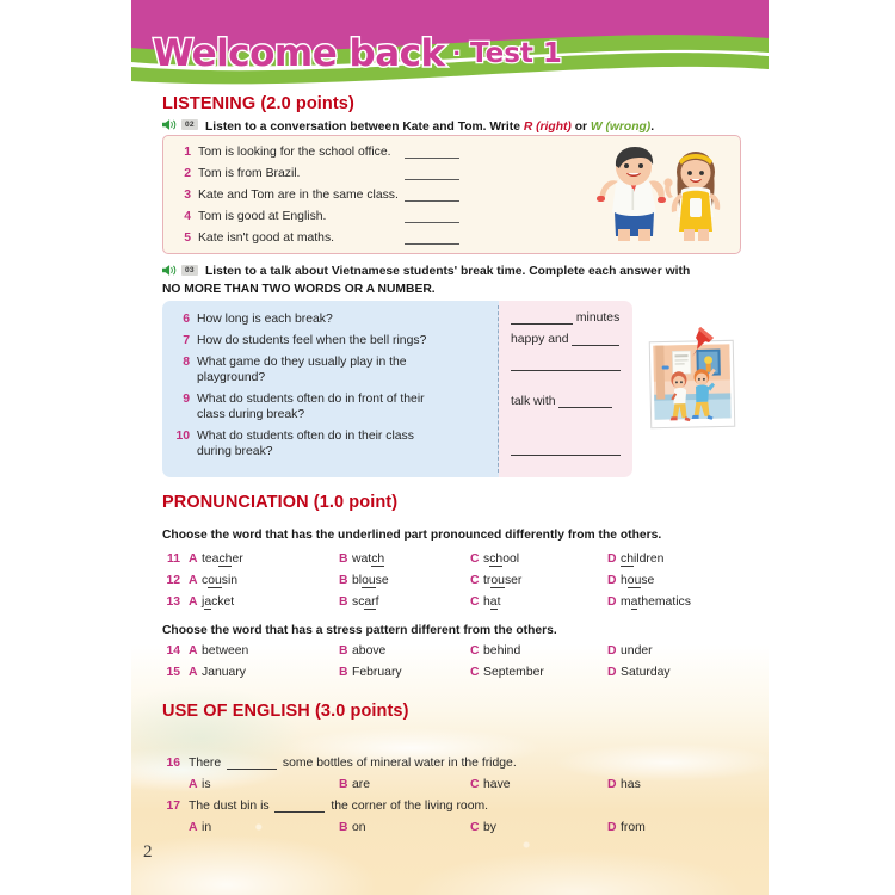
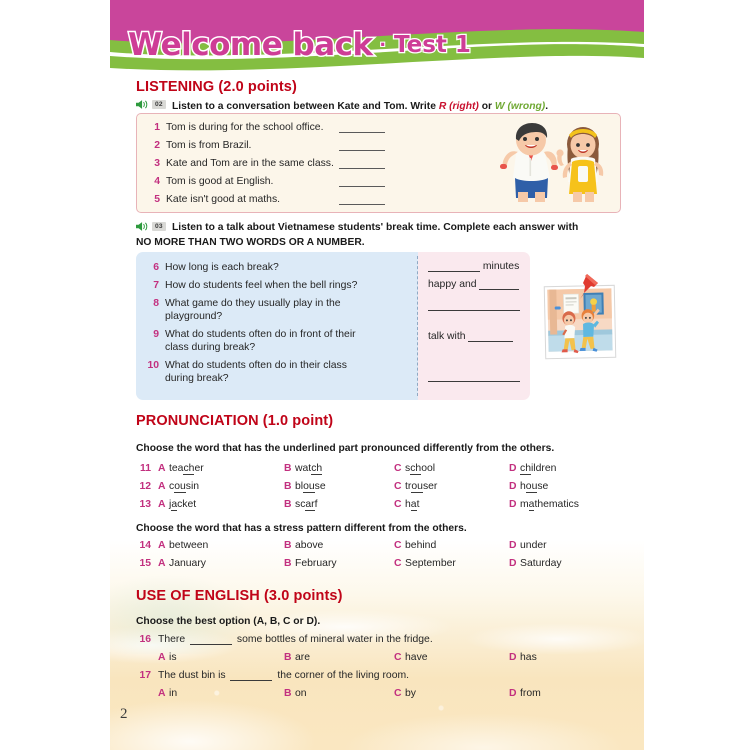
  Welcome back
  ·
  Test 1
  LISTENING (2.0 points)
  Listen to a conversation between Kate and Tom. Write R (right) or W (wrong).
  1
- Tom is looking for the school office.
+ Tom is during for the school office.
  2
  Tom is from Brazil.
  3
  Kate and Tom are in the same class.
  4
  Tom is good at English.
  5
  Kate isn't good at maths.
  Listen to a talk about Vietnamese students' break time. Complete each answer with
  NO MORE THAN TWO WORDS OR A NUMBER.
  6
  How long is each break?
  7
  How do students feel when the bell rings?
  8
  What game do they usually play in the
  playground?
  9
  What do students often do in front of their
  class during break?
  10
  What do students often do in their class
  during break?
  minutes
  happy and
  talk with
  PRONUNCIATION (1.0 point)
  Choose the word that has the underlined part pronounced differently from the others.
  11
  A teacher
  B watch
  C school
  D children
  12
  A cousin
  B blouse
  C trouser
  D house
  13
  A jacket
  B scarf
  C hat
  D mathematics
  Choose the word that has a stress pattern different from the others.
  14
  A between
  B above
  C behind
  D under
  15
  A January
  B February
  C September
  D Saturday
  USE OF ENGLISH (3.0 points)
+ Choose the best option (A, B, C or D).
  16
  There some bottles of mineral water in the fridge.
  A is
  B are
  C have
  D has
  17
  The dust bin is the corner of the living room.
  A in
  B on
  C by
  D from
  2
